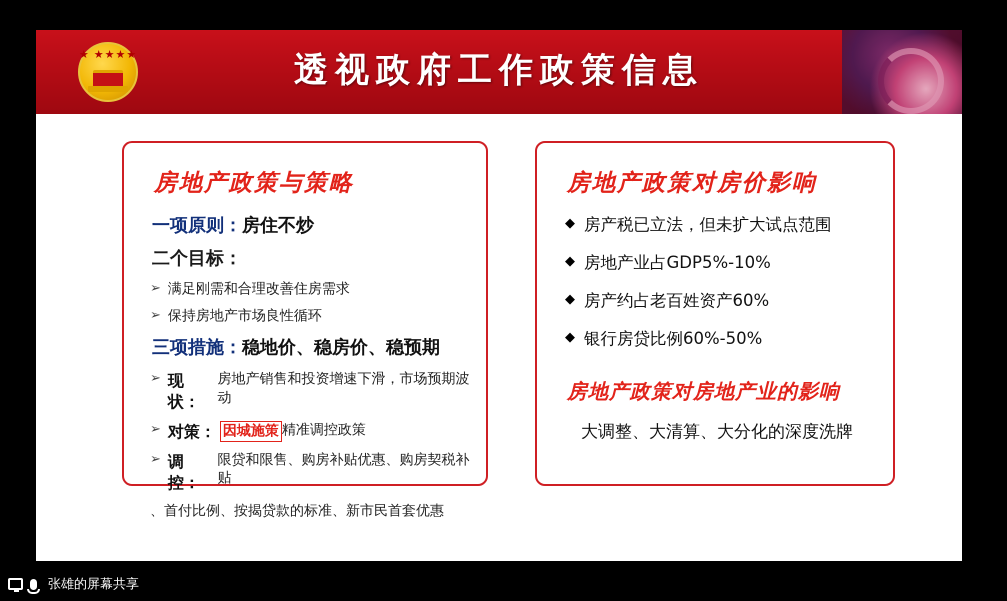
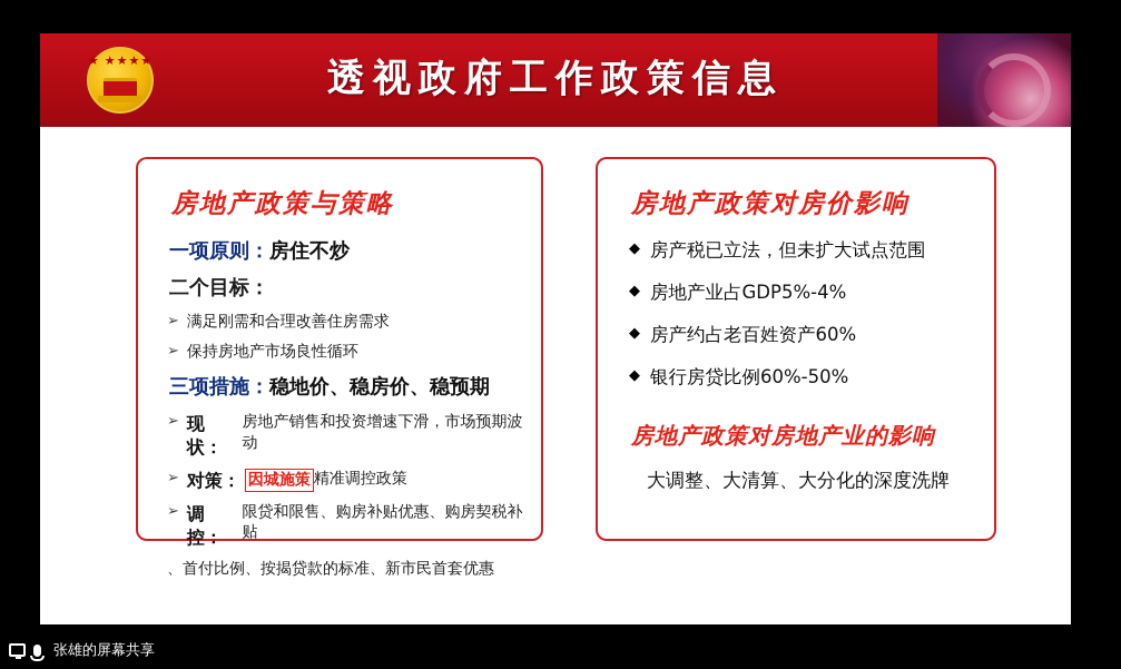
  ★ ★★★★
  透视政府工作政策信息
  房地产政策与策略
  一项原则：房住不炒
  二个目标：
  ➢
  满足刚需和合理改善住房需求
  ➢
  保持房地产市场良性循环
  三项措施：稳地价、稳房价、稳预期
  ➢
  现状：
  房地产销售和投资增速下滑，市场预期波动
  ➢
  对策：
  因城施策
  精准调控政策
  ➢
  调控：
  限贷和限售、购房补贴优惠、购房契税补贴
  、首付比例、按揭贷款的标准、新市民首套优惠
  房地产政策对房价影响
  ◆
  房产税已立法，但未扩大试点范围
  ◆
- 房地产业占GDP5%-10%
+ 房地产业占GDP5%-4%
  ◆
  房产约占老百姓资产60%
  ◆
  银行房贷比例60%-50%
  房地产政策对房地产业的影响
  大调整、大清算、大分化的深度洗牌
  张雄的屏幕共享
